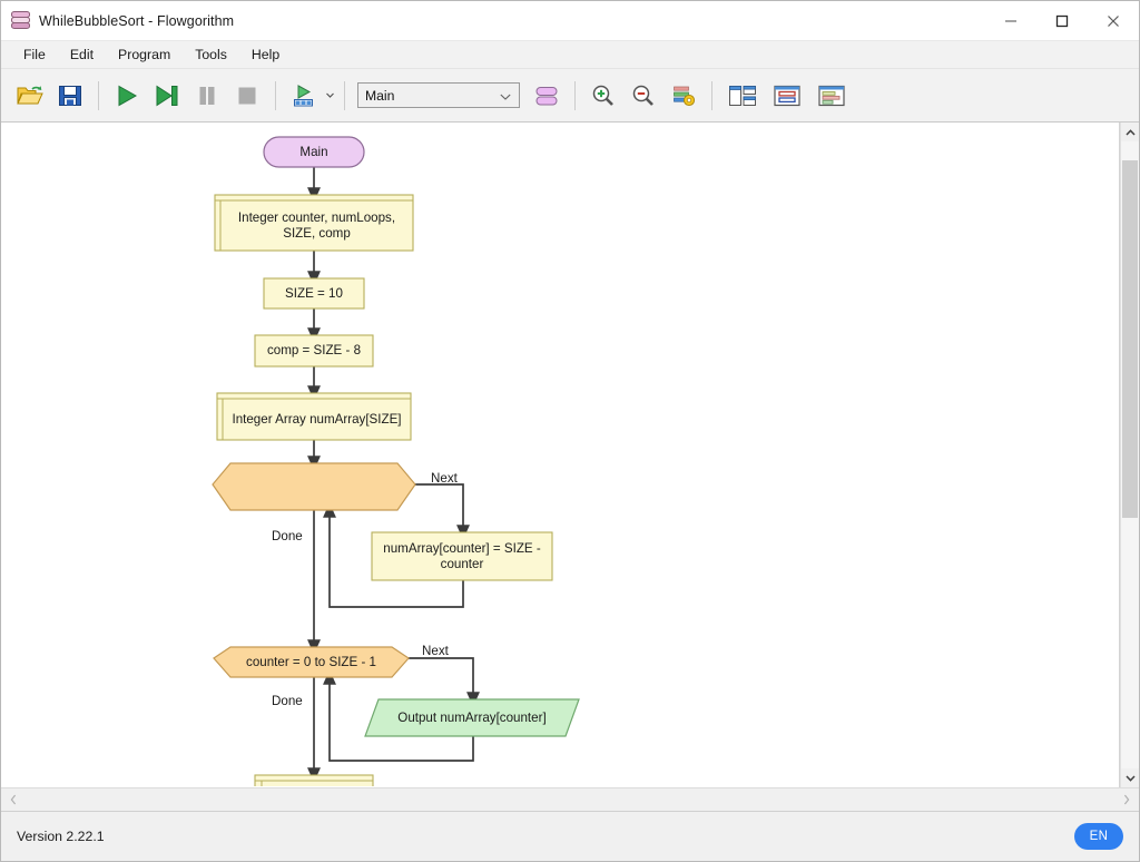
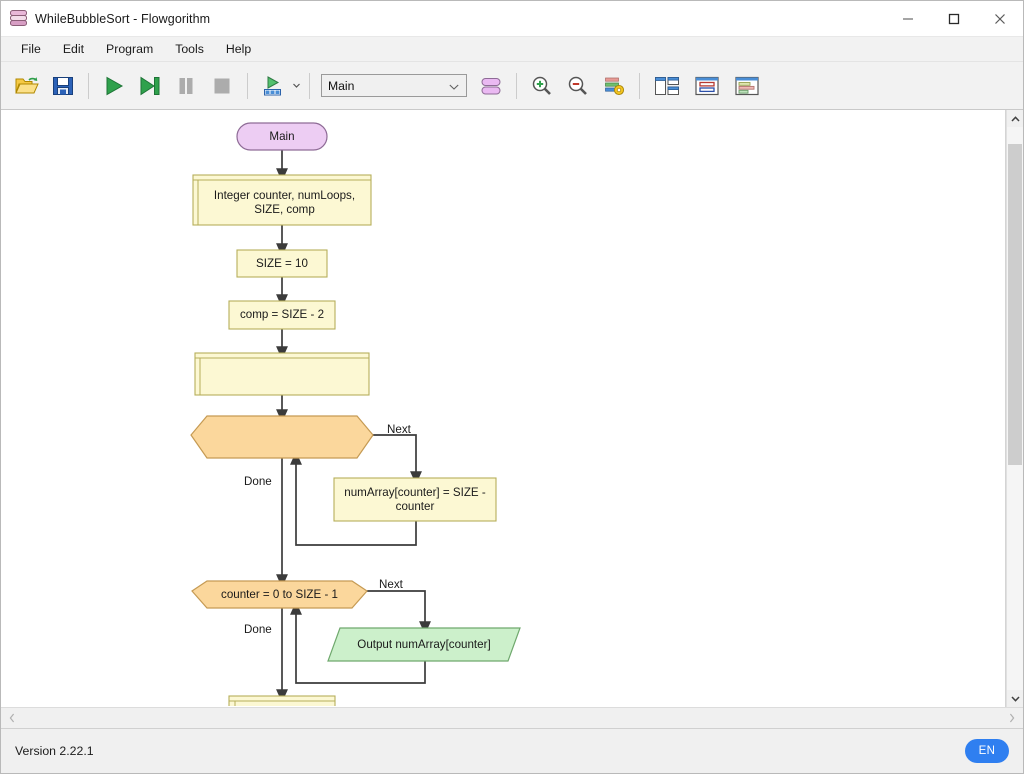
  WhileBubbleSort - Flowgorithm
  File
  Edit
  Program
  Tools
  Help
  Main
  Main
  Integer counter, numLoops, SIZE, comp
  SIZE = 10
- comp = SIZE - 8
+ comp = SIZE - 2
- Integer Array numArray[SIZE]
  numArray[counter] = SIZE - counter
  counter = 0 to SIZE - 1
  Output numArray[counter]
  Next
  Done
  Next
  Done
  Version 2.22.1
  EN
